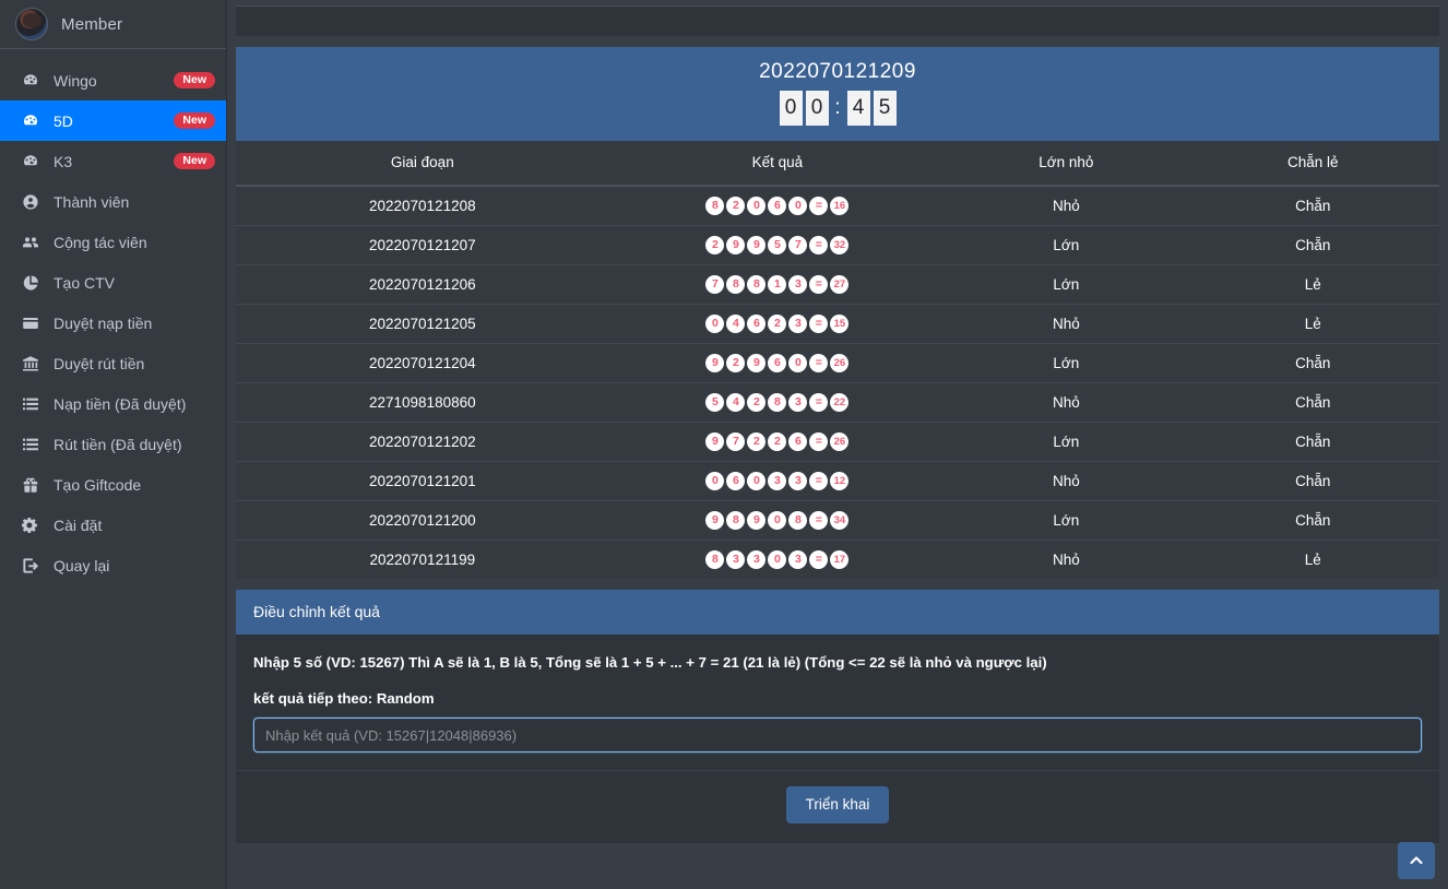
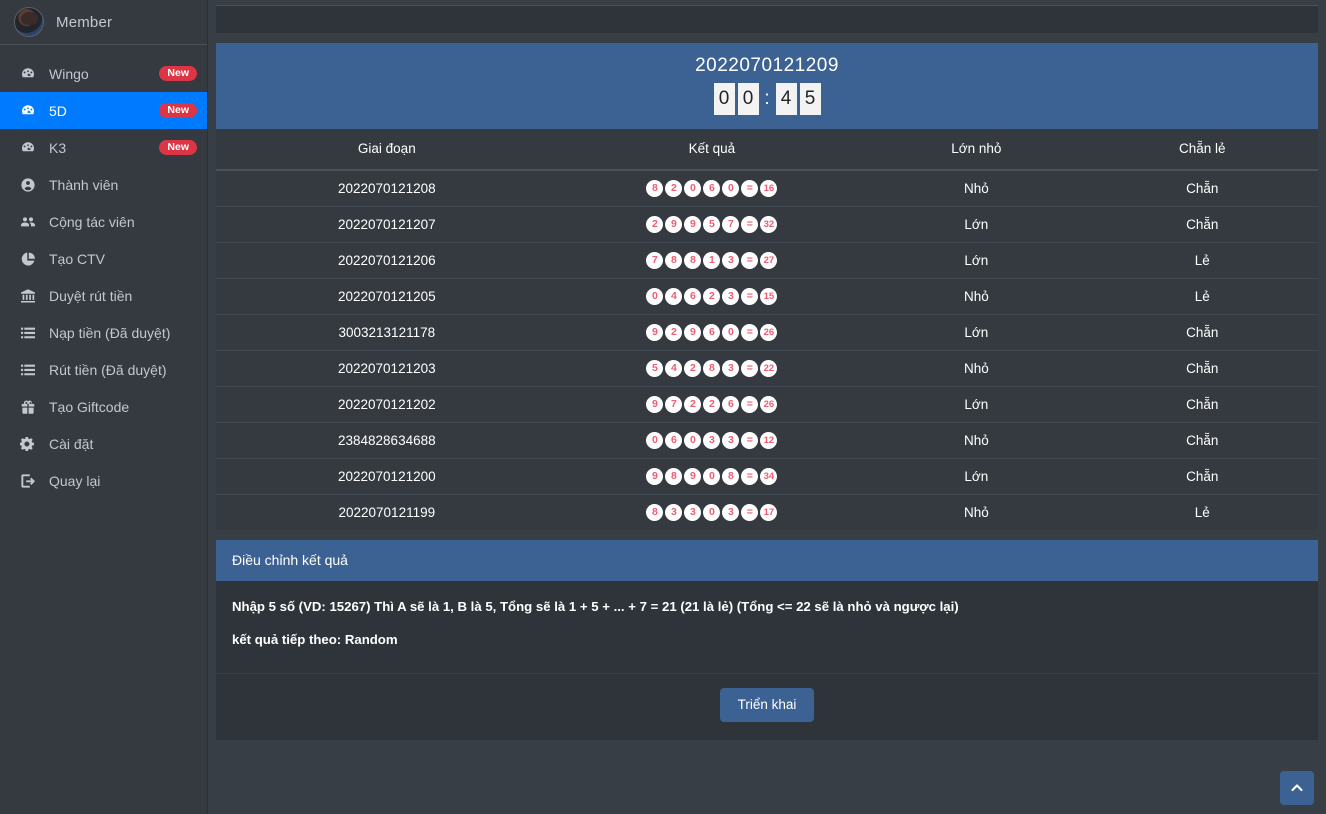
  Member
  Wingo
  New
  5D
  New
  K3
  New
  Thành viên
  Cộng tác viên
  Tạo CTV
- Duyệt nạp tiền
  Duyệt rút tiền
  Nạp tiền (Đã duyệt)
  Rút tiền (Đã duyệt)
  Tạo Giftcode
  Cài đặt
  Quay lại
  2022070121209
  0
  0
  :
  4
  5
  Giai đoạn	Kết quả	Lớn nhỏ	Chẵn lẻ
  2022070121208	8 2 0 6 0 = 16	Nhỏ	Chẵn
  2022070121207	2 9 9 5 7 = 32	Lớn	Chẵn
  2022070121206	7 8 8 1 3 = 27	Lớn	Lẻ
  2022070121205	0 4 6 2 3 = 15	Nhỏ	Lẻ
- 2022070121204	9 2 9 6 0 = 26	Lớn	Chẵn
+ 3003213121178	9 2 9 6 0 = 26	Lớn	Chẵn
- 2271098180860	5 4 2 8 3 = 22	Nhỏ	Chẵn
+ 2022070121203	5 4 2 8 3 = 22	Nhỏ	Chẵn
  2022070121202	9 7 2 2 6 = 26	Lớn	Chẵn
- 2022070121201	0 6 0 3 3 = 12	Nhỏ	Chẵn
+ 2384828634688	0 6 0 3 3 = 12	Nhỏ	Chẵn
  2022070121200	9 8 9 0 8 = 34	Lớn	Chẵn
  2022070121199	8 3 3 0 3 = 17	Nhỏ	Lẻ
  Điều chỉnh kết quả
  Nhập 5 số (VD: 15267) Thì A sẽ là 1, B là 5, Tổng sẽ là 1 + 5 + ... + 7 = 21 (21 là lẻ) (Tổng <= 22 sẽ là nhỏ và ngược lại)
  kết quả tiếp theo: Random
- Nhập kết quả (VD: 15267|12048|86936)
  Triển khai
